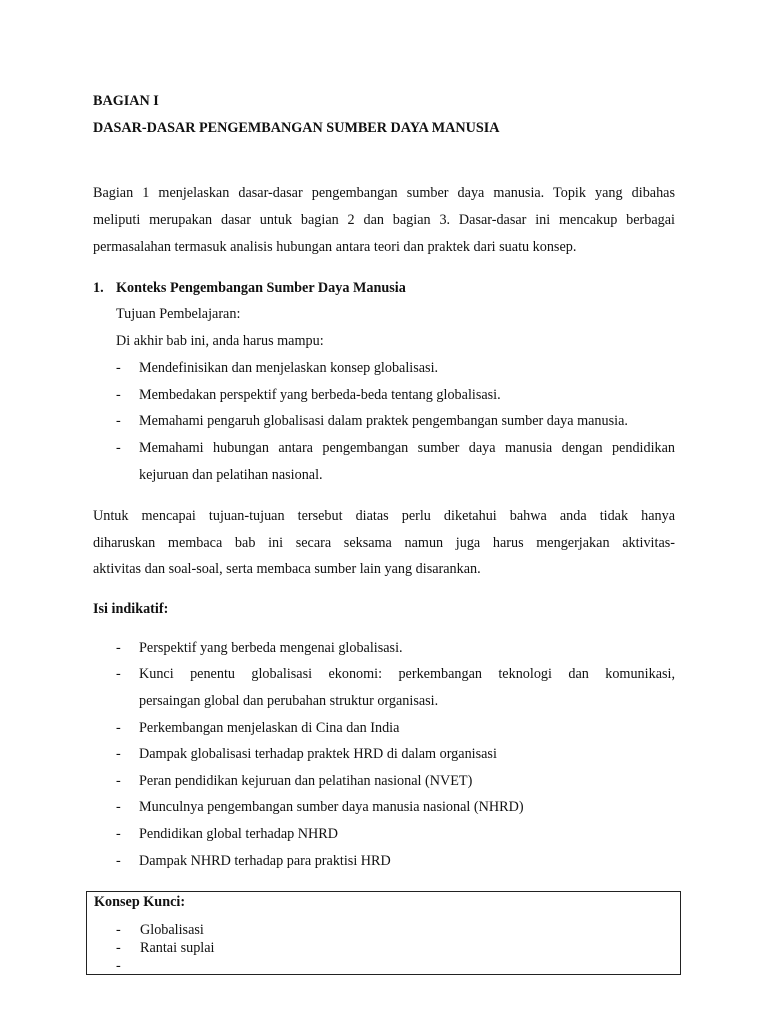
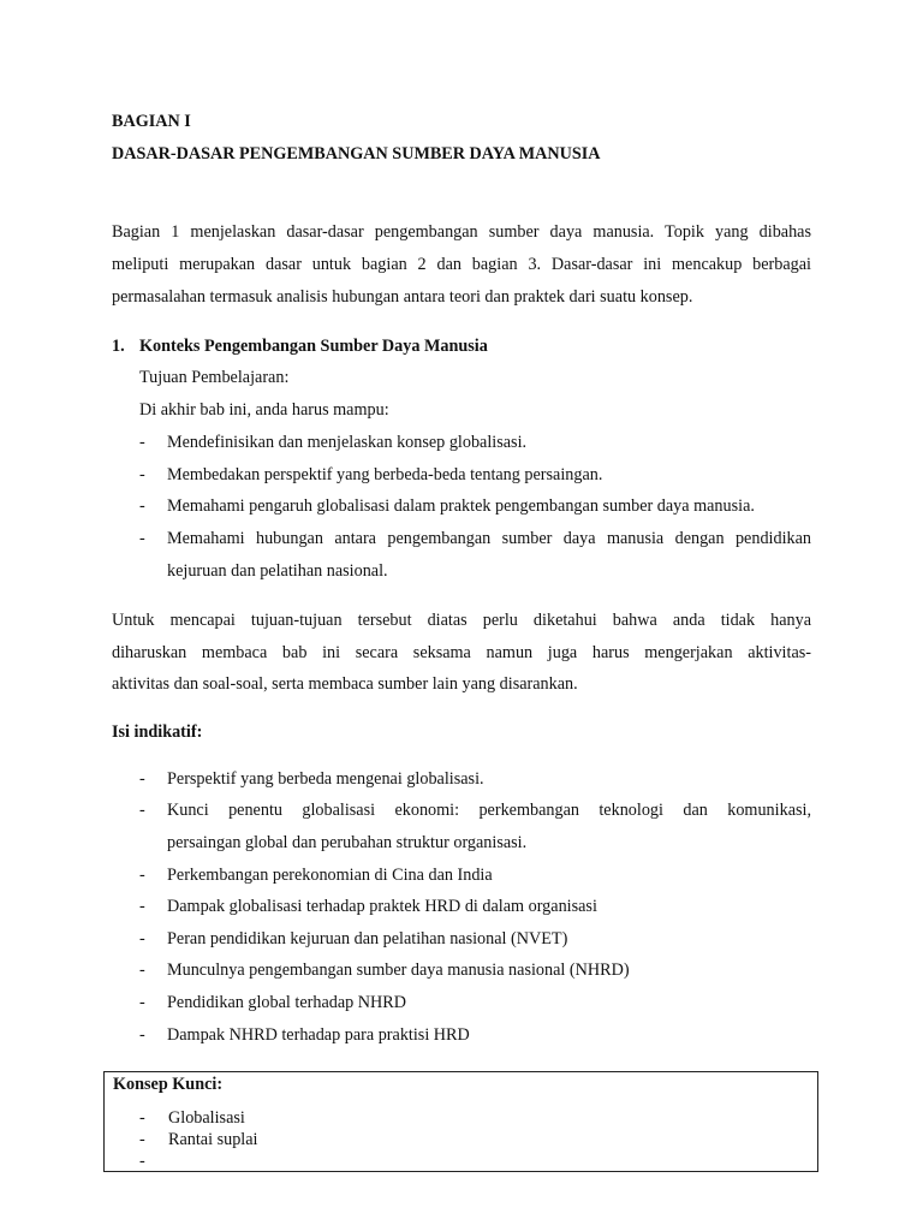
  BAGIAN I
  DASAR-DASAR PENGEMBANGAN SUMBER DAYA MANUSIA
  Bagian 1 menjelaskan dasar-dasar pengembangan sumber daya manusia. Topik yang dibahas
  meliputi merupakan dasar untuk bagian 2 dan bagian 3. Dasar-dasar ini mencakup berbagai
  permasalahan termasuk analisis hubungan antara teori dan praktek dari suatu konsep.
  1.
  Konteks Pengembangan Sumber Daya Manusia
  Tujuan Pembelajaran:
  Di akhir bab ini, anda harus mampu:
  -
  Mendefinisikan dan menjelaskan konsep globalisasi.
  -
- Membedakan perspektif yang berbeda-beda tentang globalisasi.
+ Membedakan perspektif yang berbeda-beda tentang persaingan.
  -
  Memahami pengaruh globalisasi dalam praktek pengembangan sumber daya manusia.
  -
  Memahami hubungan antara pengembangan sumber daya manusia dengan pendidikan
  kejuruan dan pelatihan nasional.
  Untuk mencapai tujuan-tujuan tersebut diatas perlu diketahui bahwa anda tidak hanya
  diharuskan membaca bab ini secara seksama namun juga harus mengerjakan aktivitas-
  aktivitas dan soal-soal, serta membaca sumber lain yang disarankan.
  Isi indikatif:
  -
  Perspektif yang berbeda mengenai globalisasi.
  -
  Kunci penentu globalisasi ekonomi: perkembangan teknologi dan komunikasi,
  persaingan global dan perubahan struktur organisasi.
  -
- Perkembangan menjelaskan di Cina dan India
+ Perkembangan perekonomian di Cina dan India
  -
  Dampak globalisasi terhadap praktek HRD di dalam organisasi
  -
  Peran pendidikan kejuruan dan pelatihan nasional (NVET)
  -
  Munculnya pengembangan sumber daya manusia nasional (NHRD)
  -
  Pendidikan global terhadap NHRD
  -
  Dampak NHRD terhadap para praktisi HRD
  Konsep Kunci:
  -
  Globalisasi
  -
  Rantai suplai
  -
